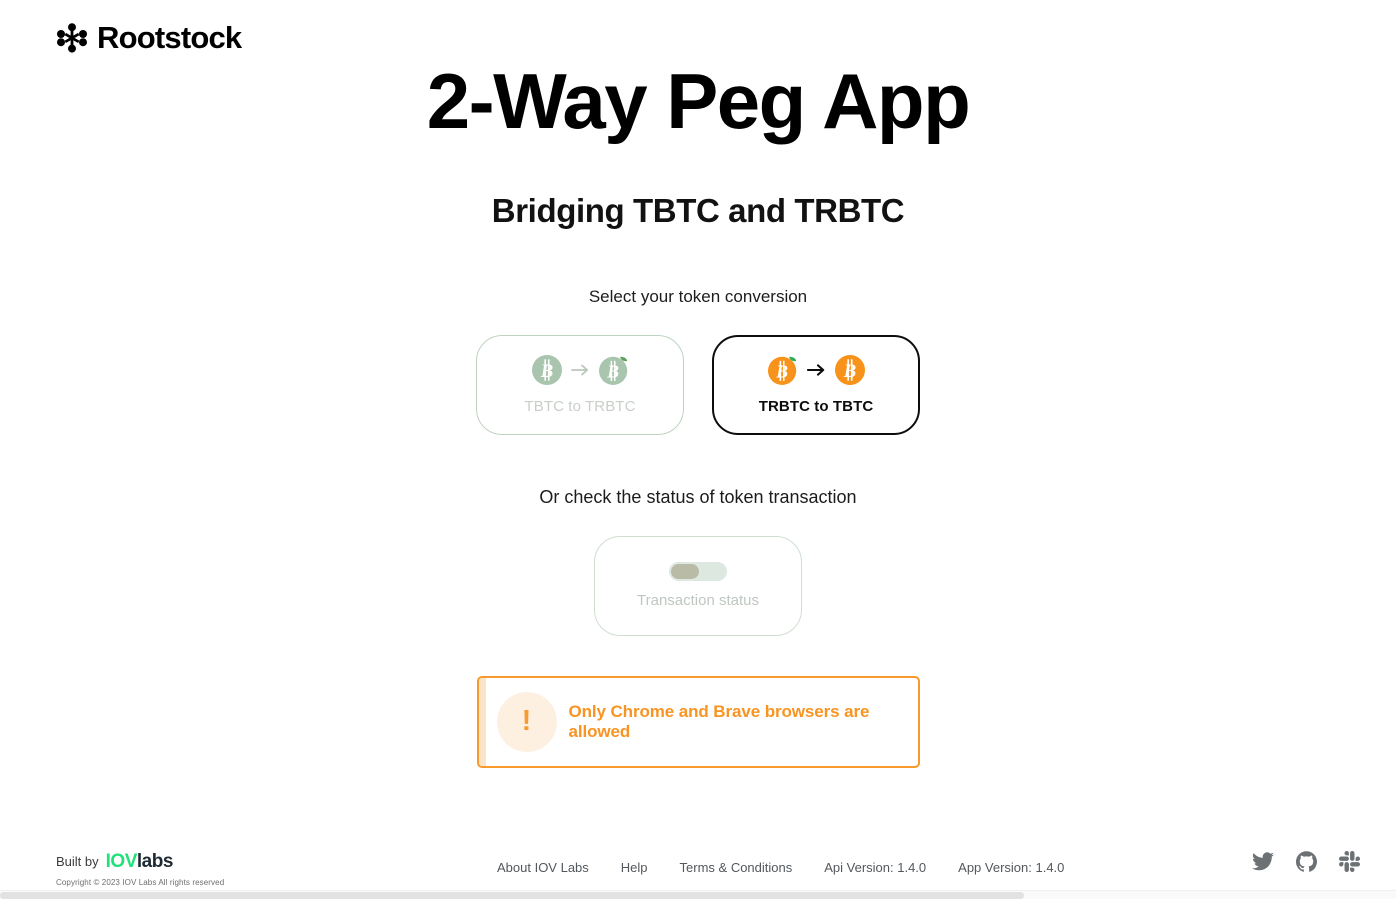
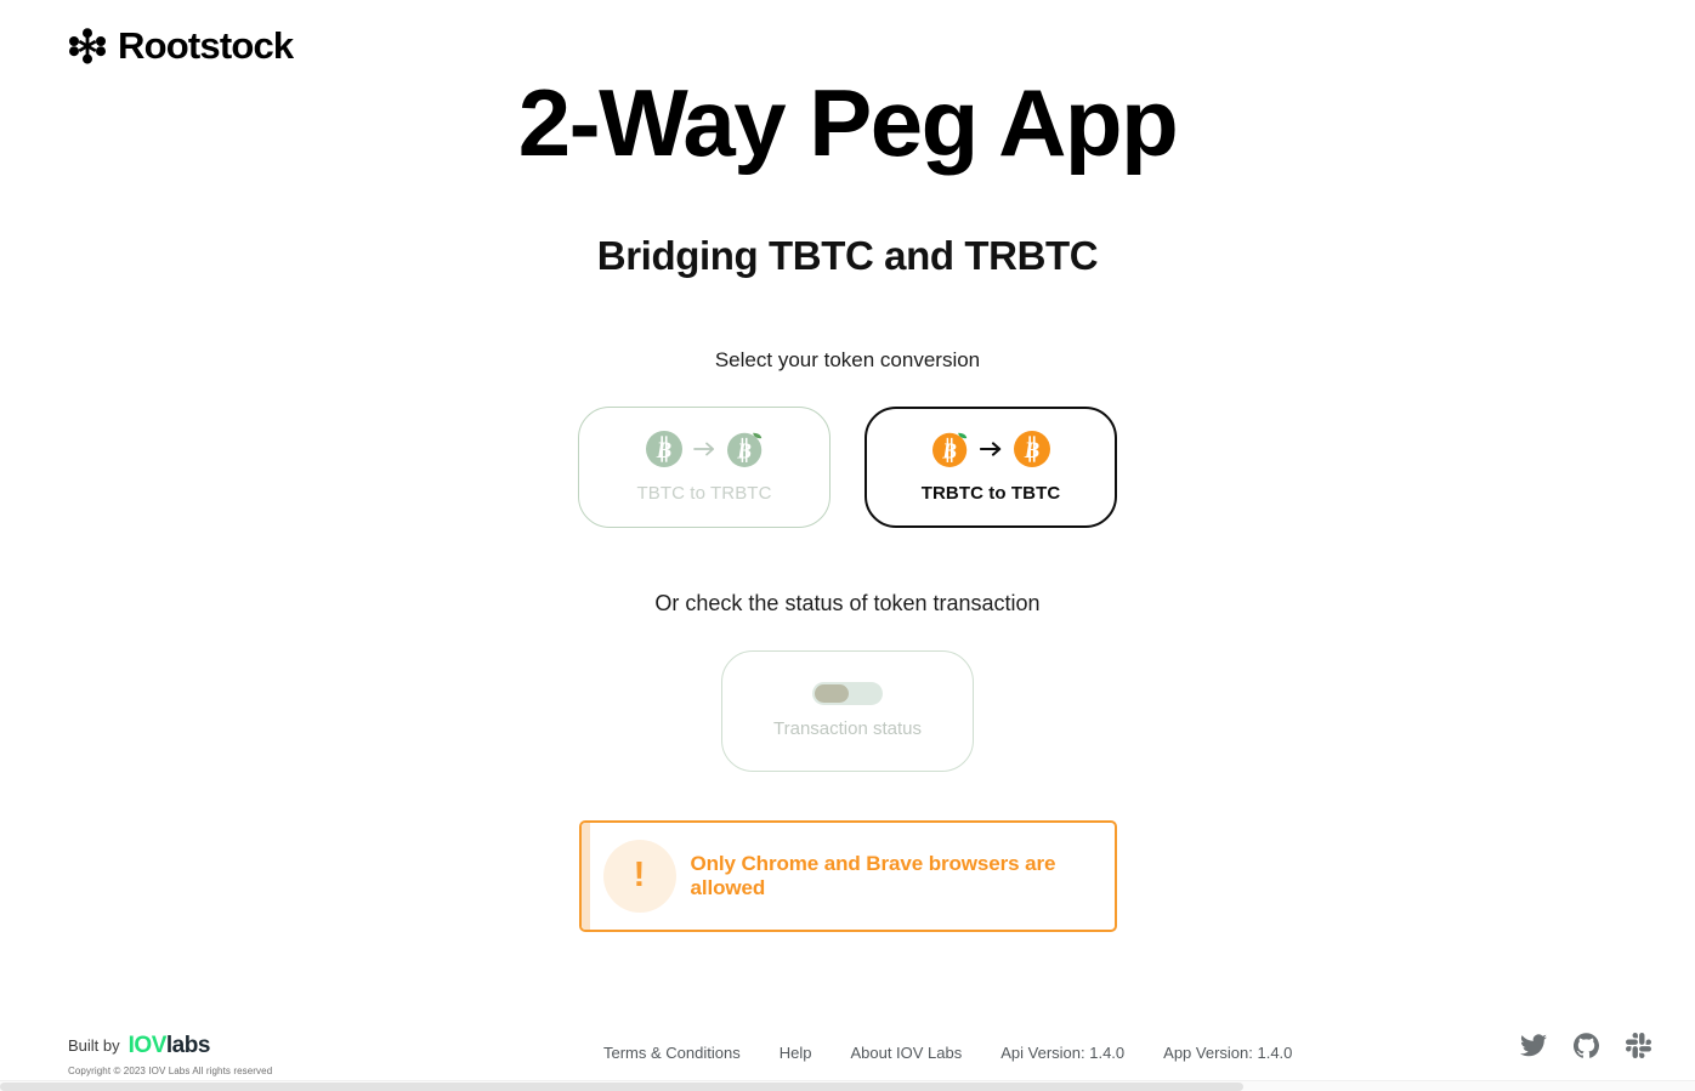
  Rootstock
  2-Way Peg App
  Bridging TBTC and TRBTC
  Select your token conversion
  B
  B
  TBTC to TRBTC
  B
  B
  TRBTC to TBTC
  Or check the status of token transaction
  Transaction status
  !
  Only Chrome and Brave browsers are allowed
  Built by
  IOVlabs
  Copyright © 2023 IOV Labs All rights reserved
- About IOV Labs
+ Terms & Conditions
  Help
- Terms & Conditions
+ About IOV Labs
  Api Version: 1.4.0
  App Version: 1.4.0
